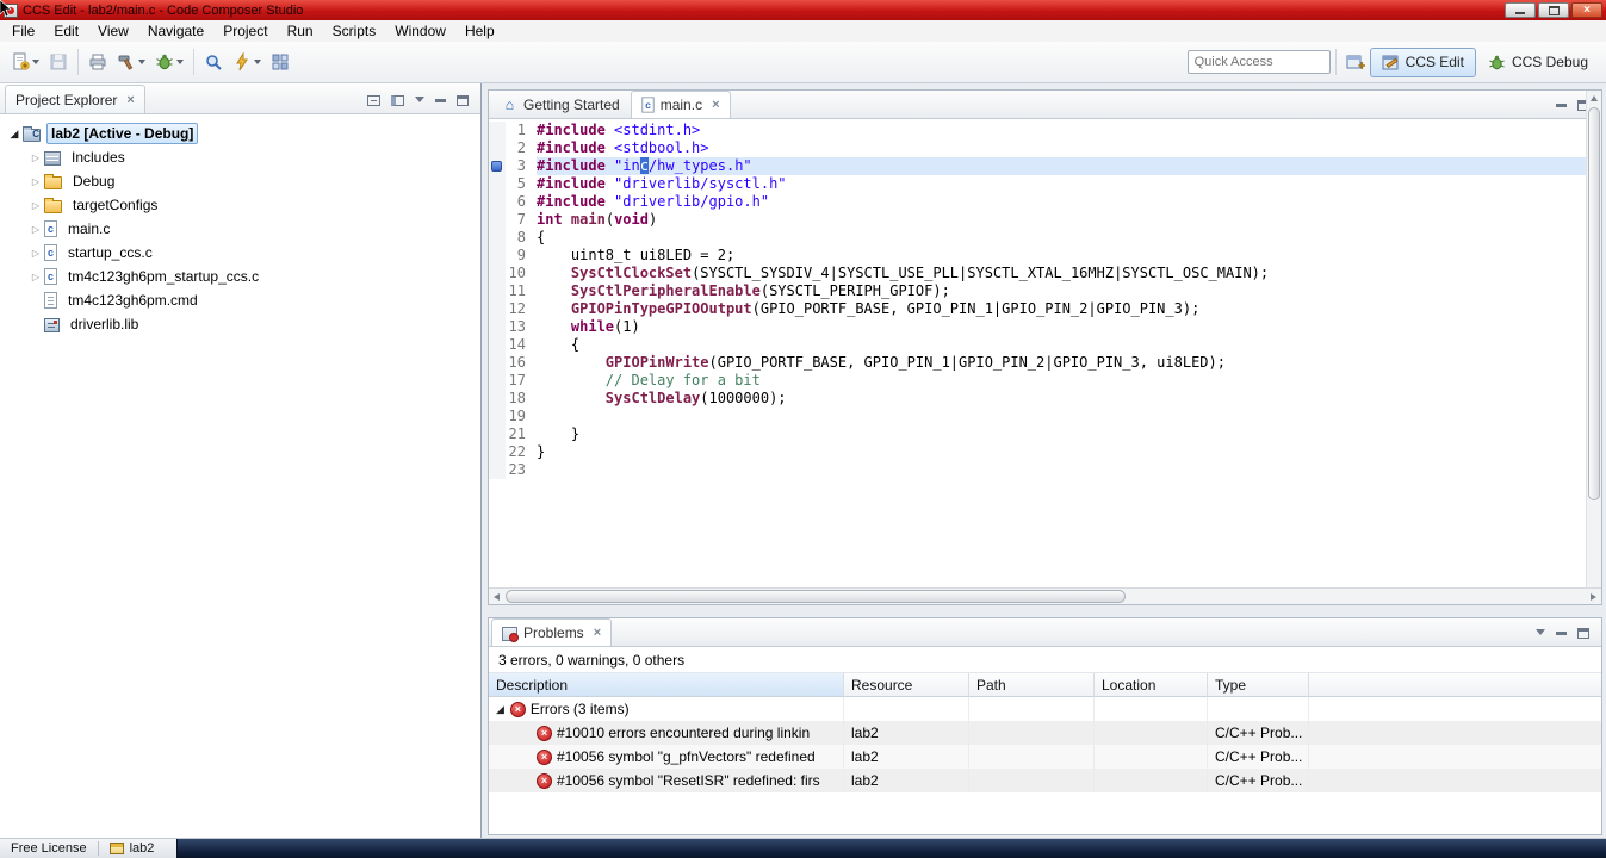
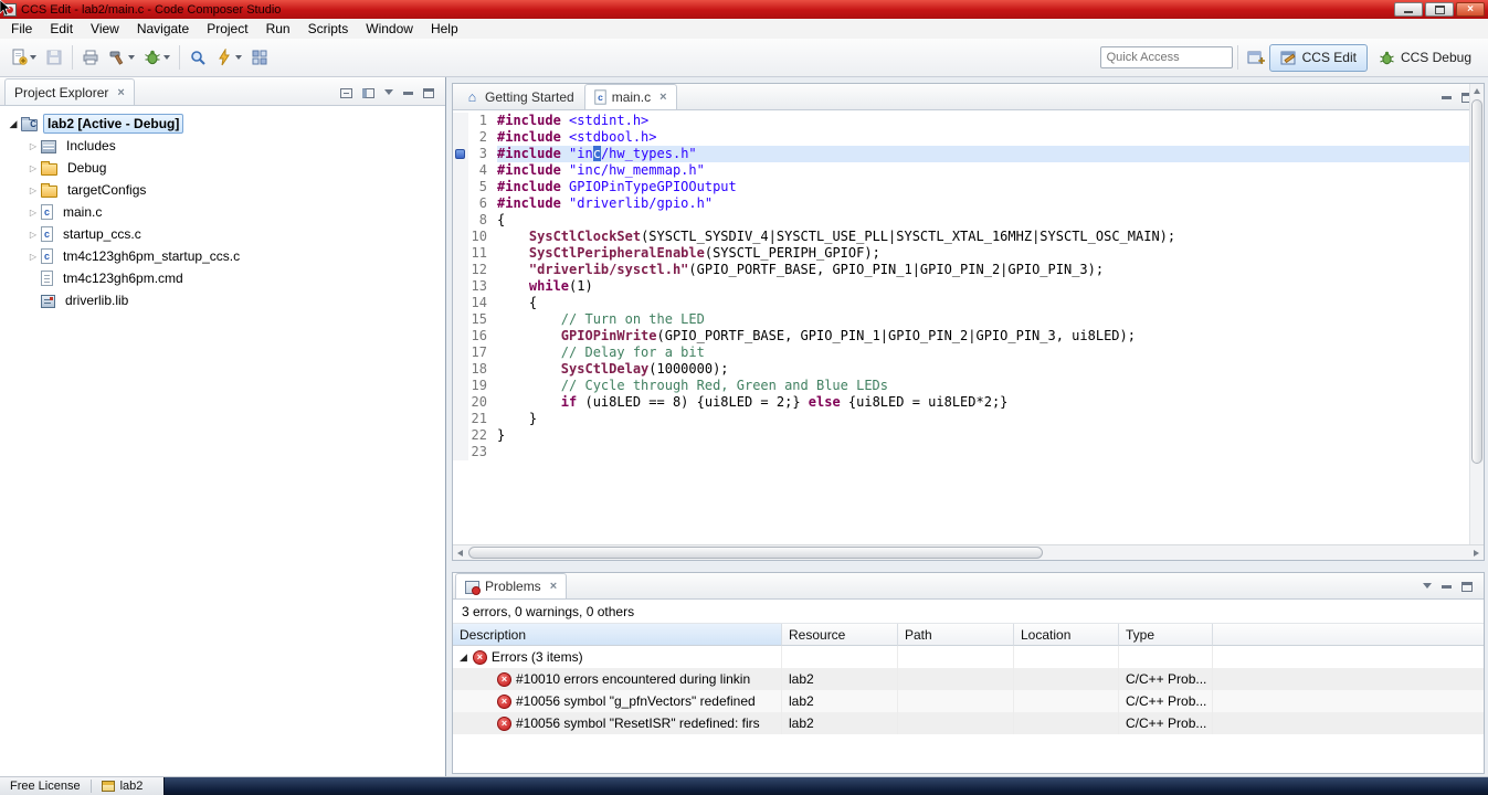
  CCS Edit - lab2/main.c - Code Composer Studio
  File
  Edit
  View
  Navigate
  Project
  Run
  Scripts
  Window
  Help
  Quick Access
  CCS Edit
  CCS Debug
  Project Explorer
  ×
  ◢
  lab2 [Active - Debug]
  ▷
  Includes
  ▷
  Debug
  ▷
  targetConfigs
  ▷
  main.c
  ▷
  startup_ccs.c
  ▷
  tm4c123gh6pm_startup_ccs.c
  tm4c123gh6pm.cmd
  driverlib.lib
  Getting Started
  main.c
  ×
  1
  #include <stdint.h>
  2
  #include <stdbool.h>
  3
  #include "inc/hw_types.h"
+ 4
+ #include "inc/hw_memmap.h"
  5
- #include "driverlib/sysctl.h"
+ #include GPIOPinTypeGPIOOutput
  6
  #include "driverlib/gpio.h"
- 7
- int main(void)
  8
  {
- 9
- uint8_t ui8LED = 2;
  10
  SysCtlClockSet(SYSCTL_SYSDIV_4|SYSCTL_USE_PLL|SYSCTL_XTAL_16MHZ|SYSCTL_OSC_MAIN);
  11
  SysCtlPeripheralEnable(SYSCTL_PERIPH_GPIOF);
  12
- GPIOPinTypeGPIOOutput(GPIO_PORTF_BASE, GPIO_PIN_1|GPIO_PIN_2|GPIO_PIN_3);
+ "driverlib/sysctl.h"(GPIO_PORTF_BASE, GPIO_PIN_1|GPIO_PIN_2|GPIO_PIN_3);
  13
  while(1)
  14
  {
+ 15
+ // Turn on the LED
  16
  GPIOPinWrite(GPIO_PORTF_BASE, GPIO_PIN_1|GPIO_PIN_2|GPIO_PIN_3, ui8LED);
  17
  // Delay for a bit
  18
  SysCtlDelay(1000000);
  19
+ // Cycle through Red, Green and Blue LEDs
+ 20
+ if (ui8LED == 8) {ui8LED = 2;} else {ui8LED = ui8LED*2;}
  21
  }
  22
  }
  23
  Problems
  ×
  3 errors, 0 warnings, 0 others
  Description
  Resource
  Path
  Location
  Type
  ◢
  ×
  Errors (3 items)
  ×
  #10010 errors encountered during linkin
  lab2
  C/C++ Prob...
  ×
  #10056 symbol "g_pfnVectors" redefined
  lab2
  C/C++ Prob...
  ×
  #10056 symbol "ResetISR" redefined: firs
  lab2
  C/C++ Prob...
  Free License
  lab2
